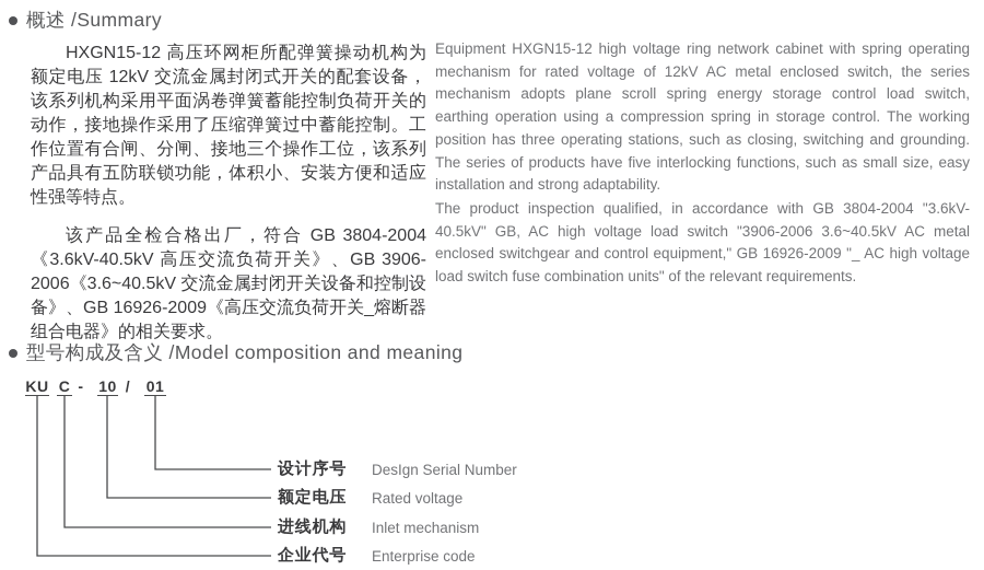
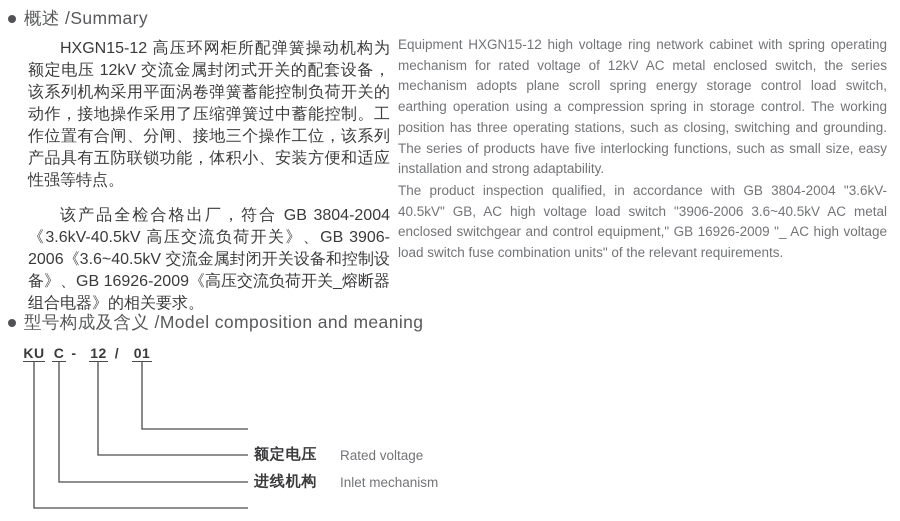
  概述 /Summary
  HXGN15-12 高压环网柜所配弹簧操动机构为额定电压 12kV 交流金属封闭式开关的配套设备，该系列机构采用平面涡卷弹簧蓄能控制负荷开关的动作，接地操作采用了压缩弹簧过中蓄能控制。工作位置有合闸、分闸、接地三个操作工位，该系列产品具有五防联锁功能，体积小、安装方便和适应性强等特点。
  该产品全检合格出厂，符合 GB 3804-2004 《3.6kV-40.5kV 高压交流负荷开关》、GB 3906-2006《3.6~40.5kV 交流金属封闭开关设备和控制设备》、GB 16926-2009《高压交流负荷开关_熔断器组合电器》的相关要求。
  Equipment HXGN15-12 high voltage ring network cabinet with spring operating mechanism for rated voltage of 12kV AC metal enclosed switch, the series mechanism adopts plane scroll spring energy storage control load switch, earthing operation using a compression spring in storage control. The working position has three operating stations, such as closing, switching and grounding. The series of products have five interlocking functions, such as small size, easy installation and strong adaptability.
  The product inspection qualified, in accordance with GB 3804-2004 "3.6kV-40.5kV" GB, AC high voltage load switch "3906-2006 3.6~40.5kV AC metal enclosed switchgear and control equipment," GB 16926-2009 "_ AC high voltage load switch fuse combination units" of the relevant requirements.
  型号构成及含义 /Model composition and meaning
  KU
  C
  -
- 10
+ 12
  /
  01
- 设计序号
- DesIgn Serial Number
  额定电压
  Rated voltage
  进线机构
  Inlet mechanism
- 企业代号
- Enterprise code
